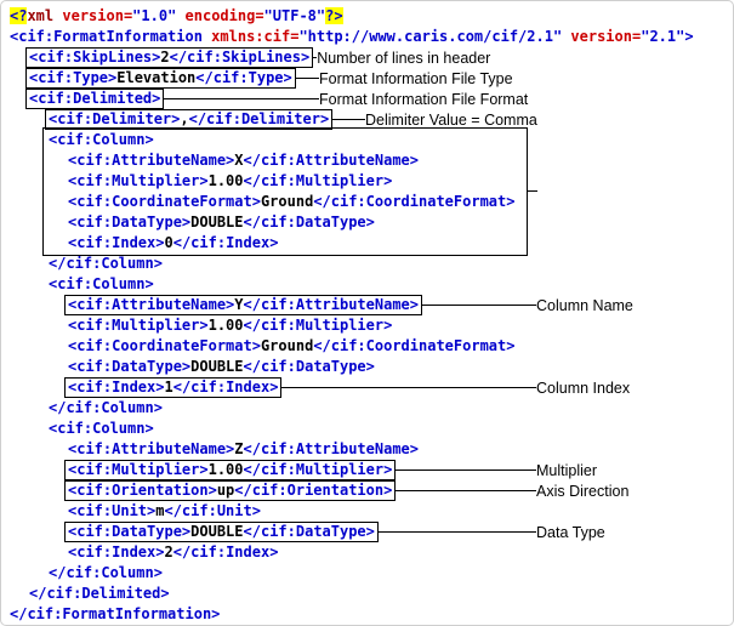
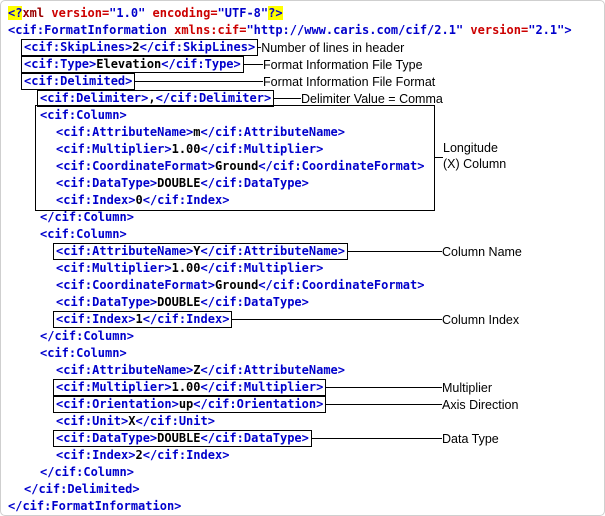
  <?xml version="1.0" encoding="UTF-8"?>
  <cif:FormatInformation xmlns:cif="http://www.caris.com/cif/2.1" version="2.1">
  <cif:SkipLines>2</cif:SkipLines>
  Number of lines in header
  <cif:Type>Elevation</cif:Type>
  Format Information File Type
  <cif:Delimited>
  Format Information File Format
  <cif:Delimiter>,</cif:Delimiter>
  Delimiter Value = Comma
  <cif:Column>
- <cif:AttributeName>X</cif:AttributeName>
+ <cif:AttributeName>m</cif:AttributeName>
  <cif:Multiplier>1.00</cif:Multiplier>
  <cif:CoordinateFormat>Ground</cif:CoordinateFormat>
  <cif:DataType>DOUBLE</cif:DataType>
  <cif:Index>0</cif:Index>
  </cif:Column>
  <cif:Column>
  <cif:AttributeName>Y</cif:AttributeName>
  Column Name
  <cif:Multiplier>1.00</cif:Multiplier>
  <cif:CoordinateFormat>Ground</cif:CoordinateFormat>
  <cif:DataType>DOUBLE</cif:DataType>
  <cif:Index>1</cif:Index>
  Column Index
  </cif:Column>
  <cif:Column>
  <cif:AttributeName>Z</cif:AttributeName>
  <cif:Multiplier>1.00</cif:Multiplier>
  Multiplier
  <cif:Orientation>up</cif:Orientation>
  Axis Direction
- <cif:Unit>m</cif:Unit>
+ <cif:Unit>X</cif:Unit>
  <cif:DataType>DOUBLE</cif:DataType>
  Data Type
  <cif:Index>2</cif:Index>
  </cif:Column>
  </cif:Delimited>
  </cif:FormatInformation>
+ Longitude
+ (X) Column
